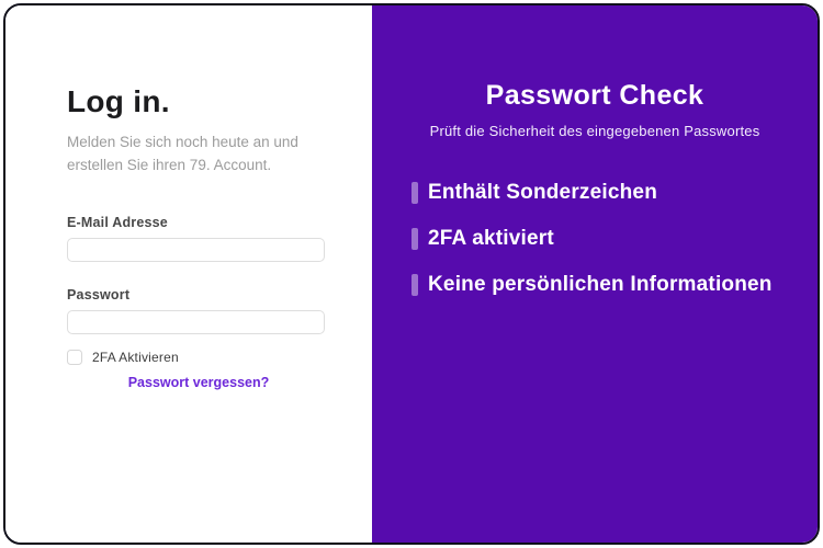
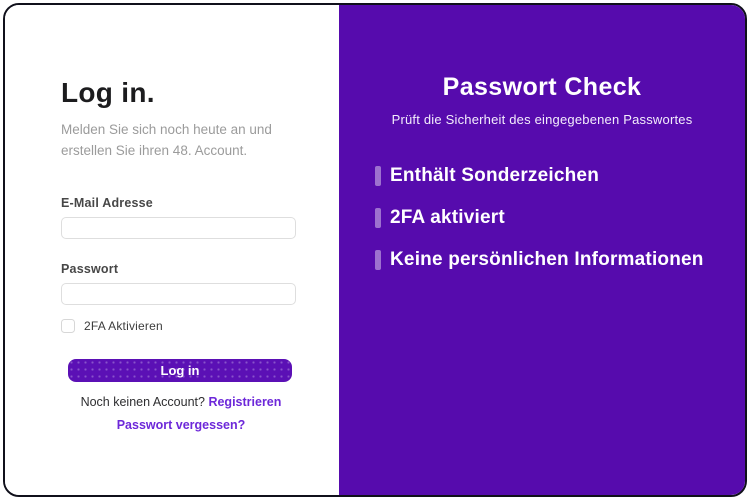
  Log in.
- Melden Sie sich noch heute an und erstellen Sie ihren 79. Account.
+ Melden Sie sich noch heute an und erstellen Sie ihren 48. Account.
  E-Mail Adresse
  Passwort
  2FA Aktivieren
+ Log in
+ Noch keinen Account? Registrieren
  Passwort vergessen?
  Passwort Check
  Prüft die Sicherheit des eingegebenen Passwortes
  Enthält Sonderzeichen
  2FA aktiviert
  Keine persönlichen Informationen
